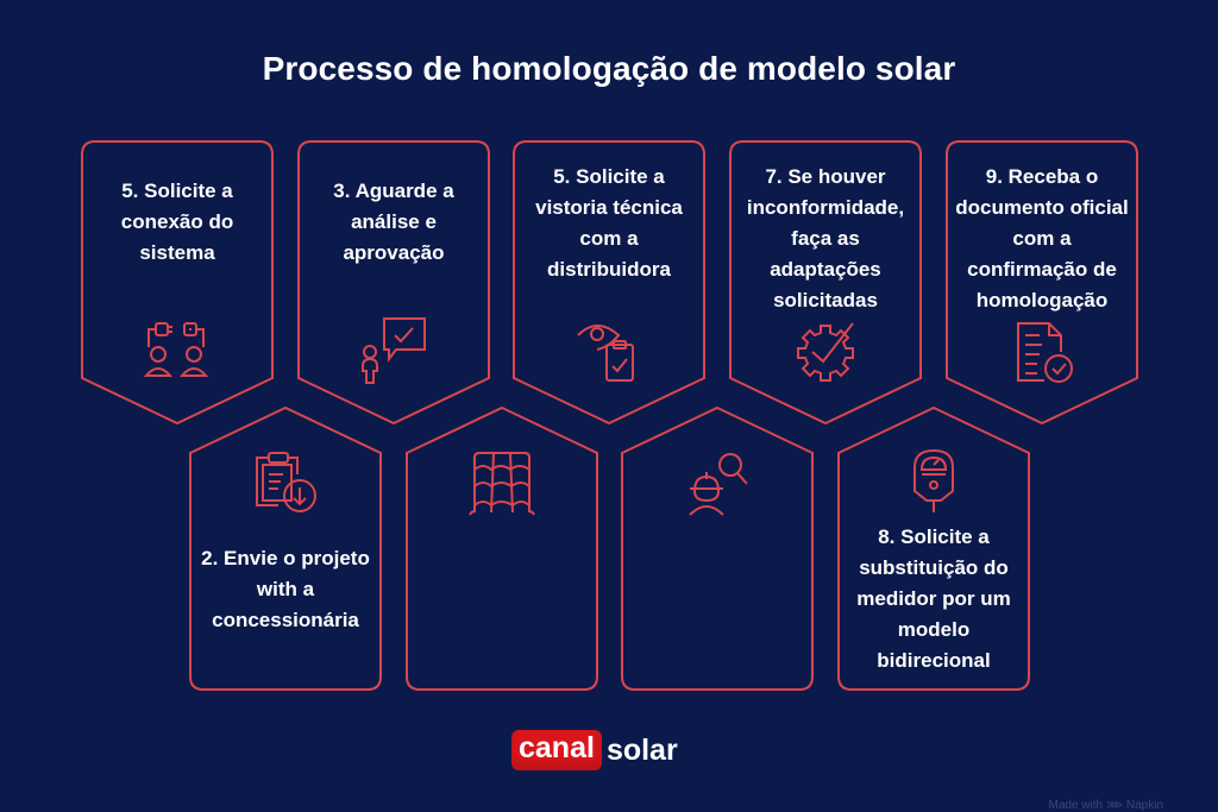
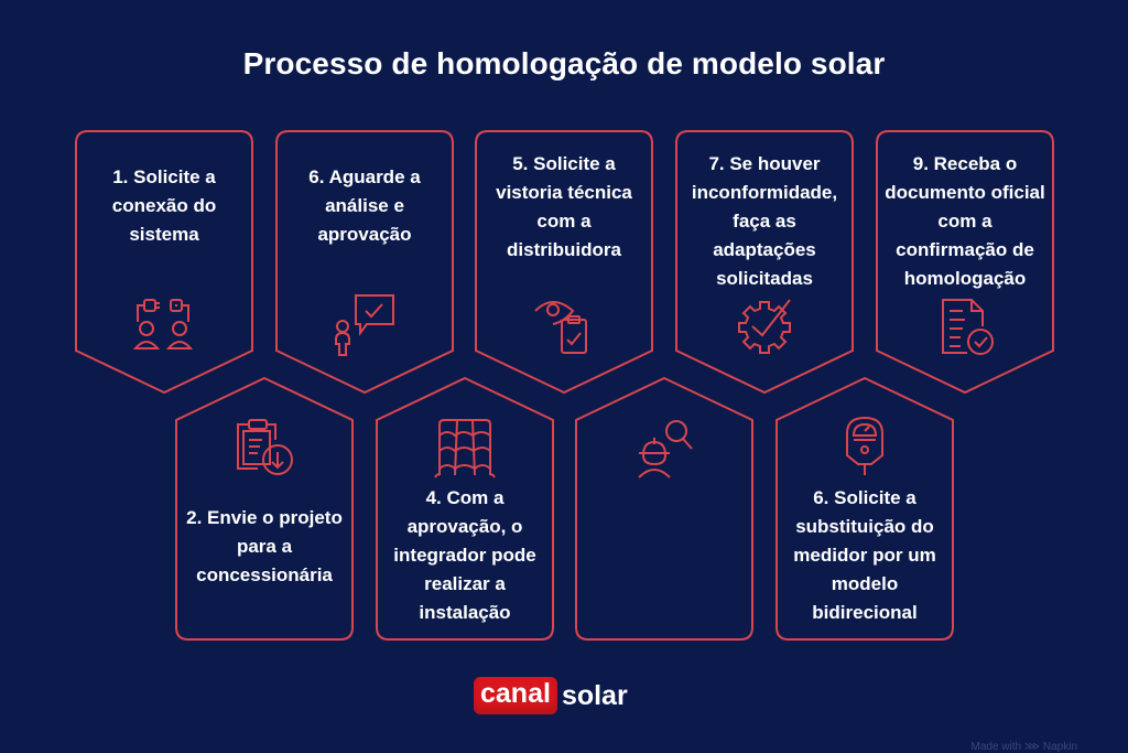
  Processo de homologação de modelo solar
- 5. Solicite a conexão do sistema
+ 1. Solicite a conexão do sistema
- 3. Aguarde a análise e aprovação
+ 6. Aguarde a análise e aprovação
  5. Solicite a vistoria técnica com a distribuidora
  7. Se houver inconformidade, faça as adaptações solicitadas
  9. Receba o documento oficial com a confirmação de homologação
- 2. Envie o projeto with a concessionária
+ 2. Envie o projeto para a concessionária
+ 4. Com a aprovação, o integrador pode realizar a instalação
- 8. Solicite a substituição do medidor por um modelo bidirecional
+ 6. Solicite a substituição do medidor por um modelo bidirecional
  canal
  solar
  Made with ⋙ Napkin
